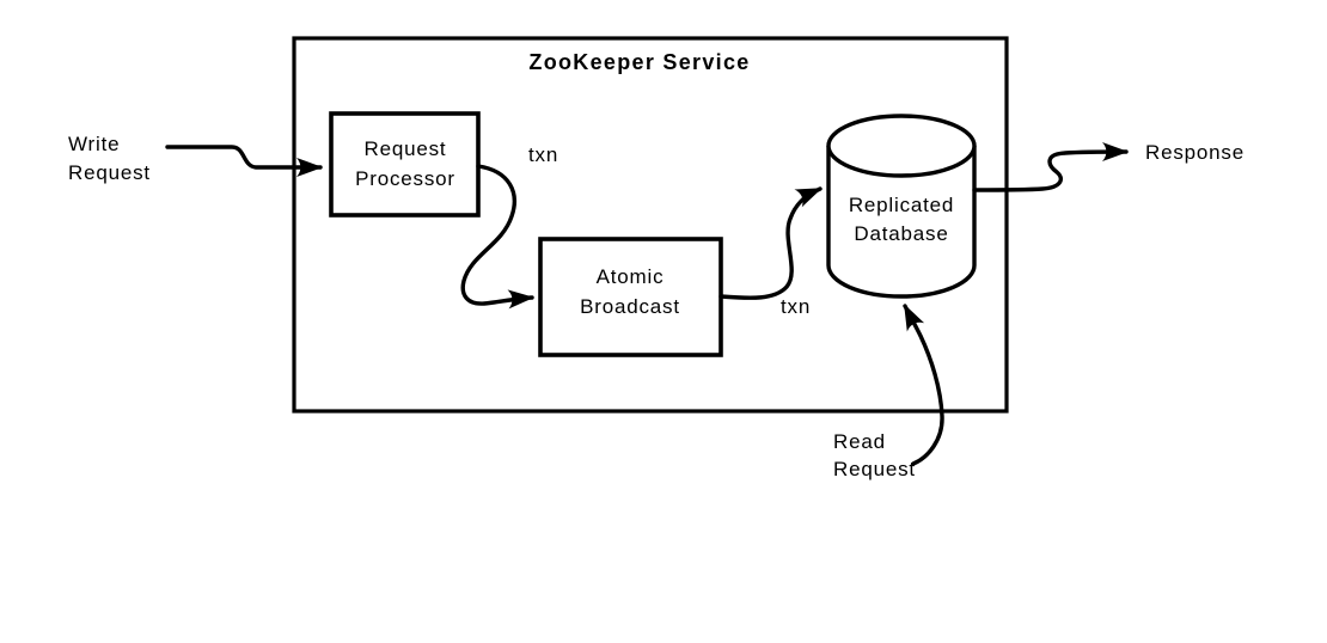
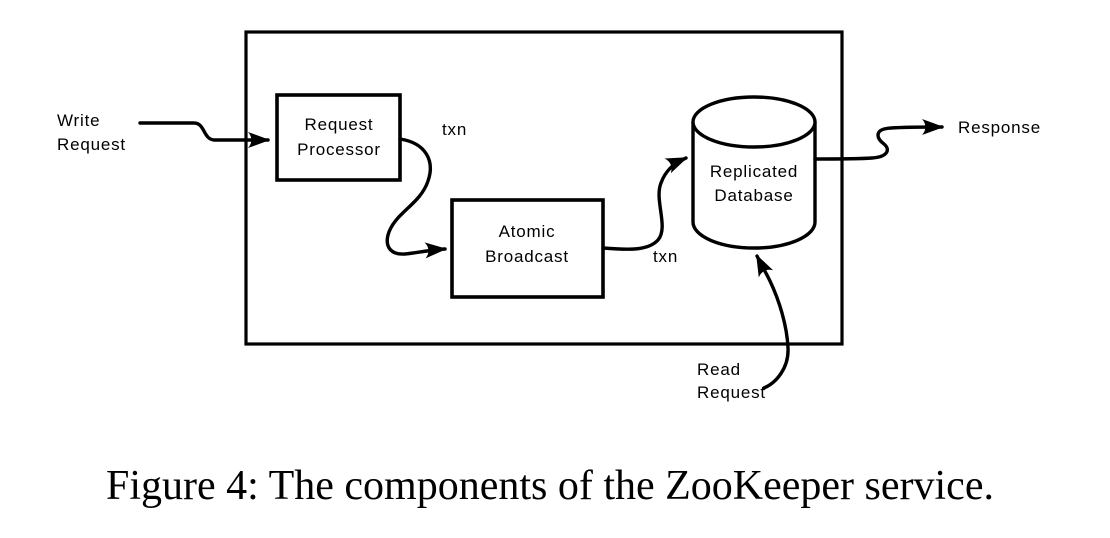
- ZooKeeper Service
  Write
  Request
  Request
  Processor
  txn
  Atomic
  Broadcast
  txn
  Replicated
  Database
  Response
  Read
  Request
+ Figure 4: The components of the ZooKeeper service.
